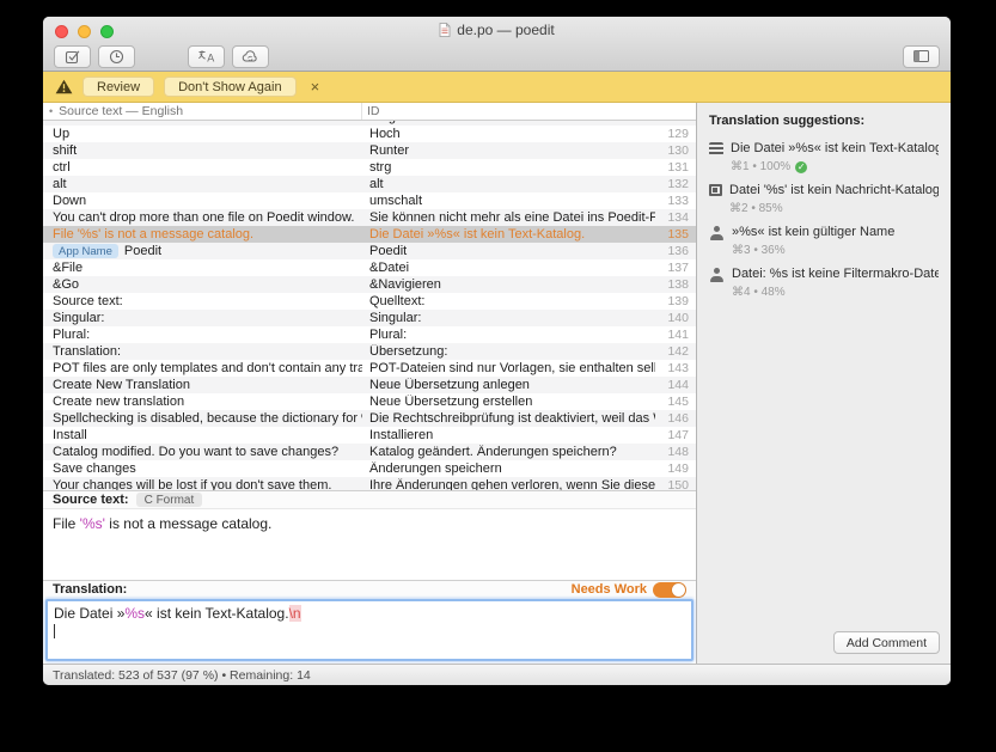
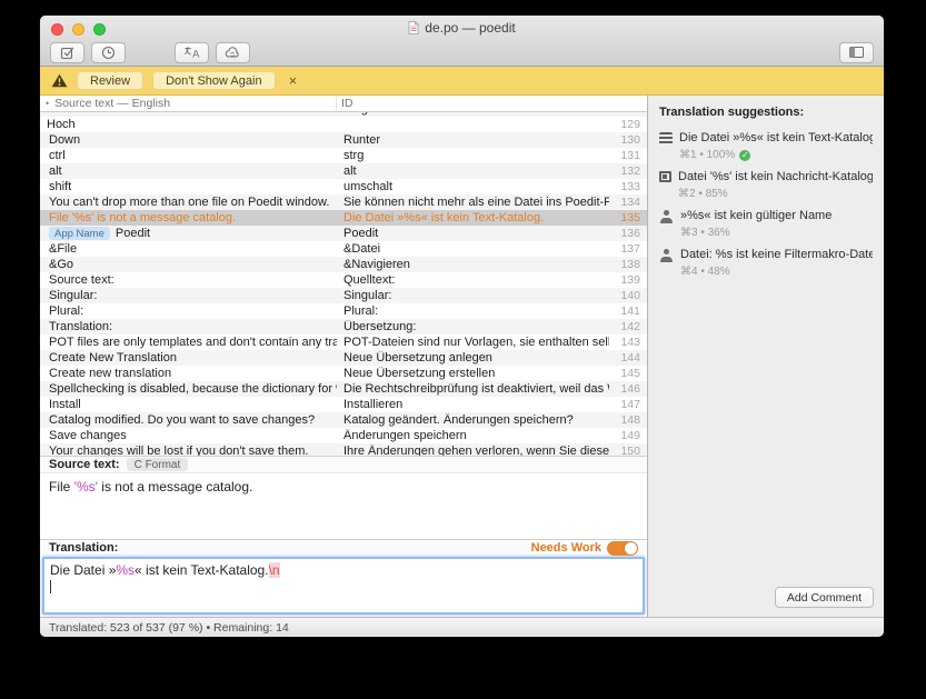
  de.po — poedit
  A
  Review
  Don't Show Again
  ×
  •
  Source text — English
  ID
- Up
  Hoch
  129
- shift
+ Down
  Runter
  130
  ctrl
  strg
  131
  alt
  alt
  132
- Down
+ shift
  umschalt
  133
  You can't drop more than one file on Poedit window.
  Sie können nicht mehr als eine Datei ins Poedit-F
  134
  File '%s' is not a message catalog.
  Die Datei »%s« ist kein Text-Katalog.
  135
  App Name
  Poedit
  Poedit
  136
  &File
  &Datei
  137
  &Go
  &Navigieren
  138
  Source text:
  Quelltext:
  139
  Singular:
  Singular:
  140
  Plural:
  Plural:
  141
  Translation:
  Übersetzung:
  142
  POT files are only templates and don't contain any tra
  POT-Dateien sind nur Vorlagen, sie enthalten sel
  143
  Create New Translation
  Neue Übersetzung anlegen
  144
  Create new translation
  Neue Übersetzung erstellen
  145
  Spellchecking is disabled, because the dictionary for
  Die Rechtschreibprüfung ist deaktiviert, weil das
  146
  Install
  Installieren
  147
  Catalog modified. Do you want to save changes?
  Katalog geändert. Änderungen speichern?
  148
  Save changes
  Änderungen speichern
  149
  Your changes will be lost if you don't save them.
  Ihre Änderungen gehen verloren, wenn Sie diese
  150
  Source text:
  C Format
  File '%s' is not a message catalog.
  Translation:
  Needs Work
  Die Datei »%s« ist kein Text-Katalog.\n
  Translation suggestions:
  Die Datei »%s« ist kein Text-Katalo
  ⌘1 • 100%
  ✓
  Datei '%s' ist kein Nachricht-Katalog
  ⌘2 • 85%
  »%s« ist kein gültiger Name
  ⌘3 • 36%
  Datei: %s ist keine Filtermakro-Date
  ⌘4 • 48%
  Add Comment
  Translated: 523 of 537 (97 %) • Remaining: 14
